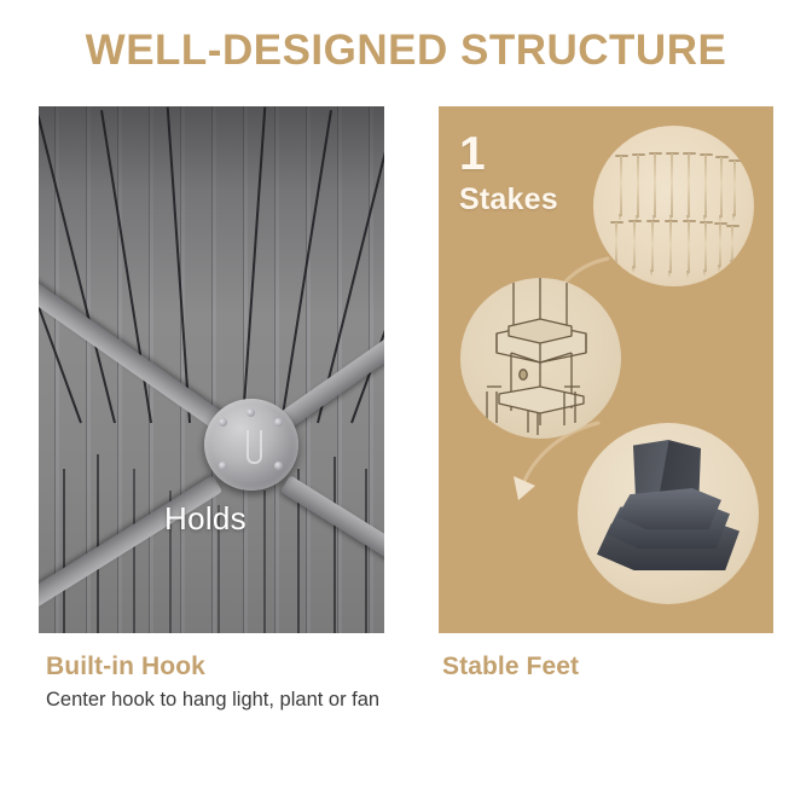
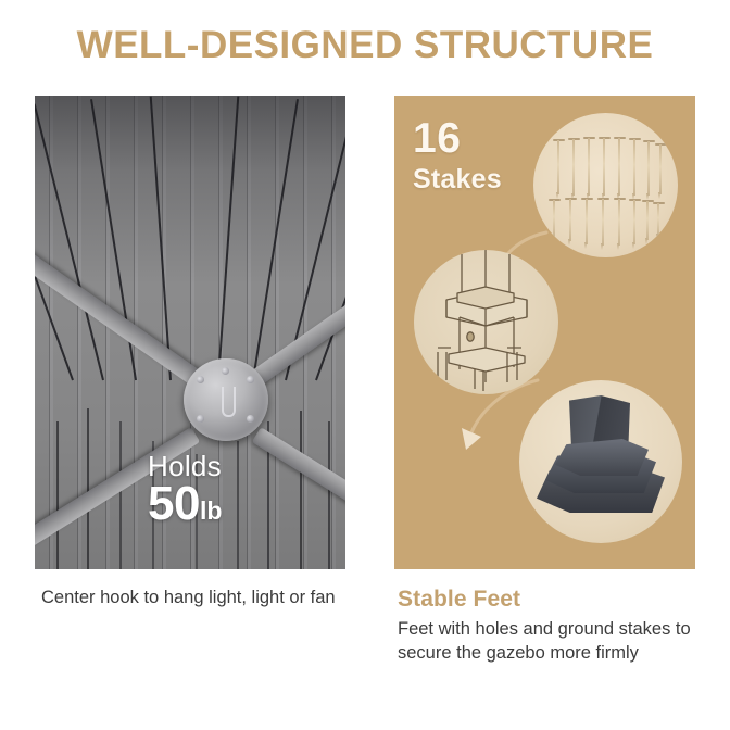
  WELL-DESIGNED STRUCTURE
  Holds
+ 50lb
- 1
+ 16
  Stakes
- Built-in Hook
- Center hook to hang light, plant or fan
+ Center hook to hang light, light or fan
  Stable Feet
+ Feet with holes and ground stakes to secure the gazebo more firmly
